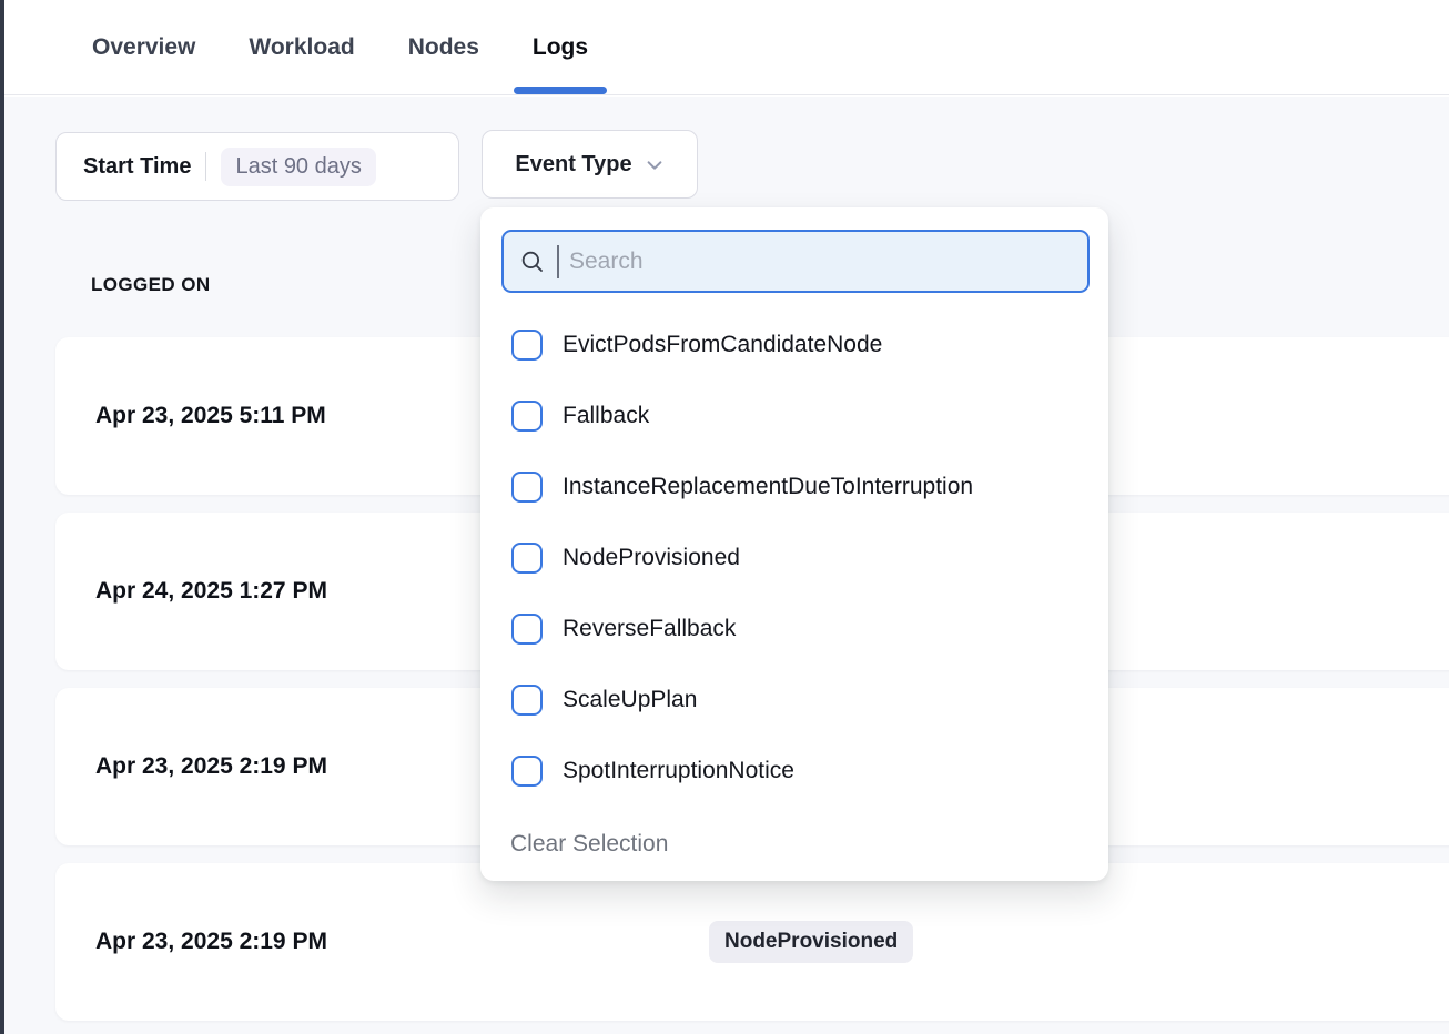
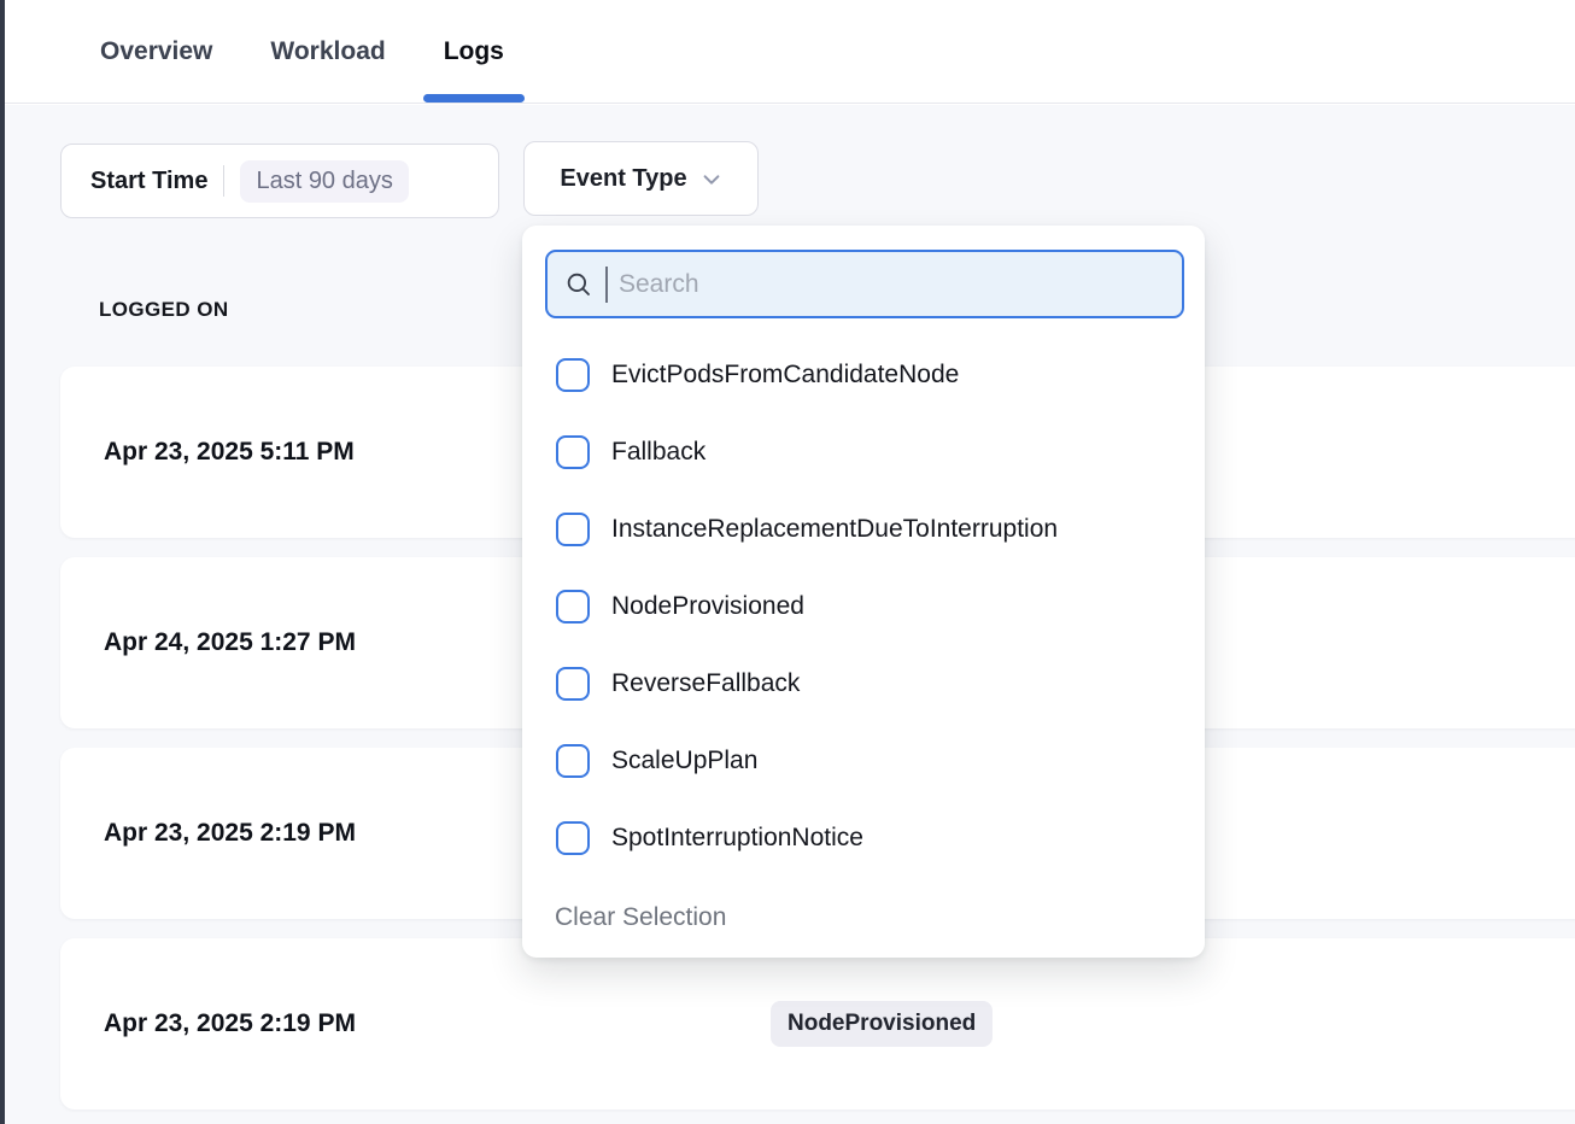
  Overview
  Workload
- Nodes
  Logs
  Start Time
  Last 90 days
  Event Type
  LOGGED ON
  Apr 23, 2025 5:11 PM
  Apr 24, 2025 1:27 PM
  Apr 23, 2025 2:19 PM
  Apr 23, 2025 2:19 PM
  NodeProvisioned
  Search
  EvictPodsFromCandidateNode
  Fallback
  InstanceReplacementDueToInterruption
  NodeProvisioned
  ReverseFallback
  ScaleUpPlan
  SpotInterruptionNotice
  Clear Selection
